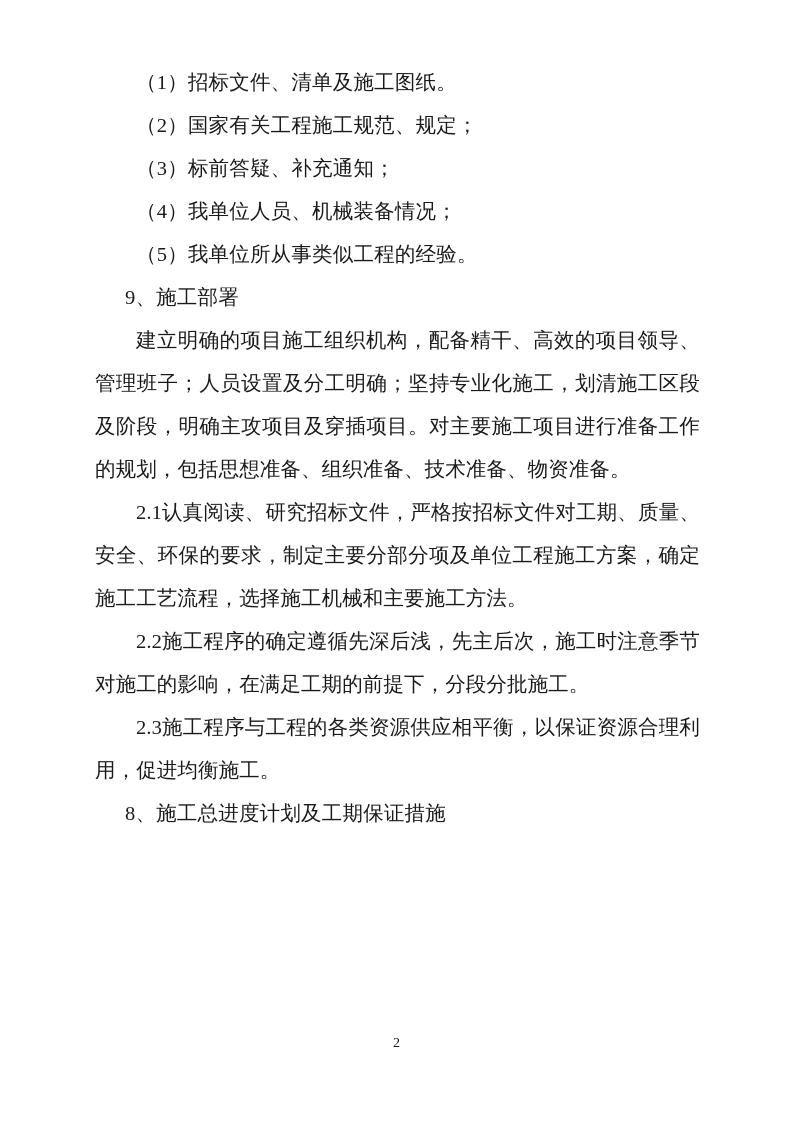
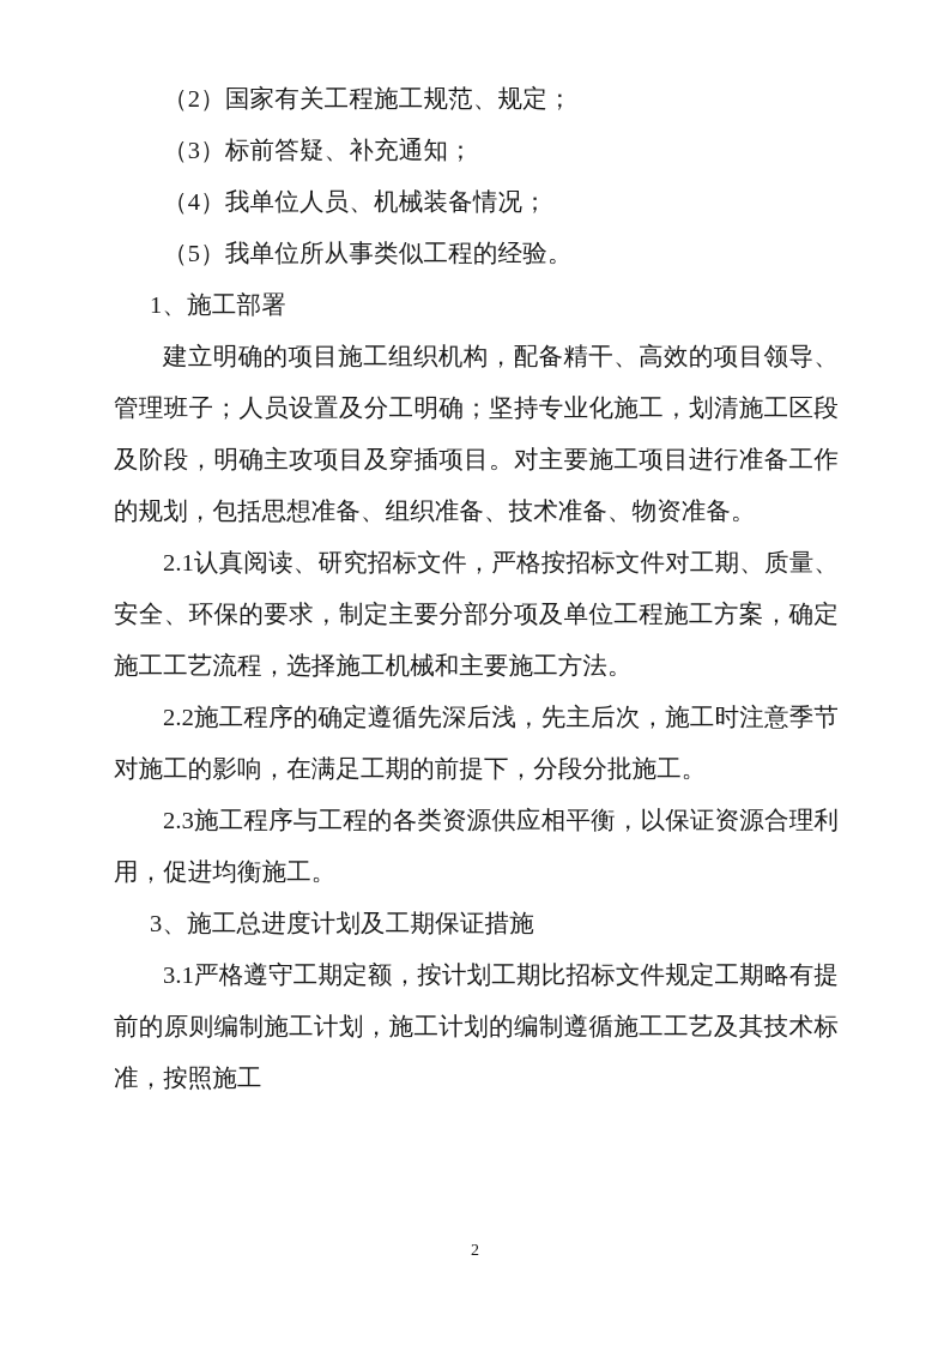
- （1）招标文件、清单及施工图纸。
  （2）国家有关工程施工规范、规定；
  （3）标前答疑、补充通知；
  （4）我单位人员、机械装备情况；
  （5）我单位所从事类似工程的经验。
- 9、施工部署
+ 1、施工部署
  建立明确的项目施工组织机构，配备精干、高效的项目领导、管理班子；人员设置及分工明确；坚持专业化施工，划清施工区段及阶段，明确主攻项目及穿插项目。对主要施工项目进行准备工作的规划，包括思想准备、组织准备、技术准备、物资准备。
  2.1认真阅读、研究招标文件，严格按招标文件对工期、质量、安全、环保的要求，制定主要分部分项及单位工程施工方案，确定施工工艺流程，选择施工机械和主要施工方法。
  2.2施工程序的确定遵循先深后浅，先主后次，施工时注意季节对施工的影响，在满足工期的前提下，分段分批施工。
  2.3施工程序与工程的各类资源供应相平衡，以保证资源合理利用，促进均衡施工。
- 8、施工总进度计划及工期保证措施
+ 3、施工总进度计划及工期保证措施
+ 3.1严格遵守工期定额，按计划工期比招标文件规定工期略有提前的原则编制施工计划，施工计划的编制遵循施工工艺及其技术标准，按照施工
  2
